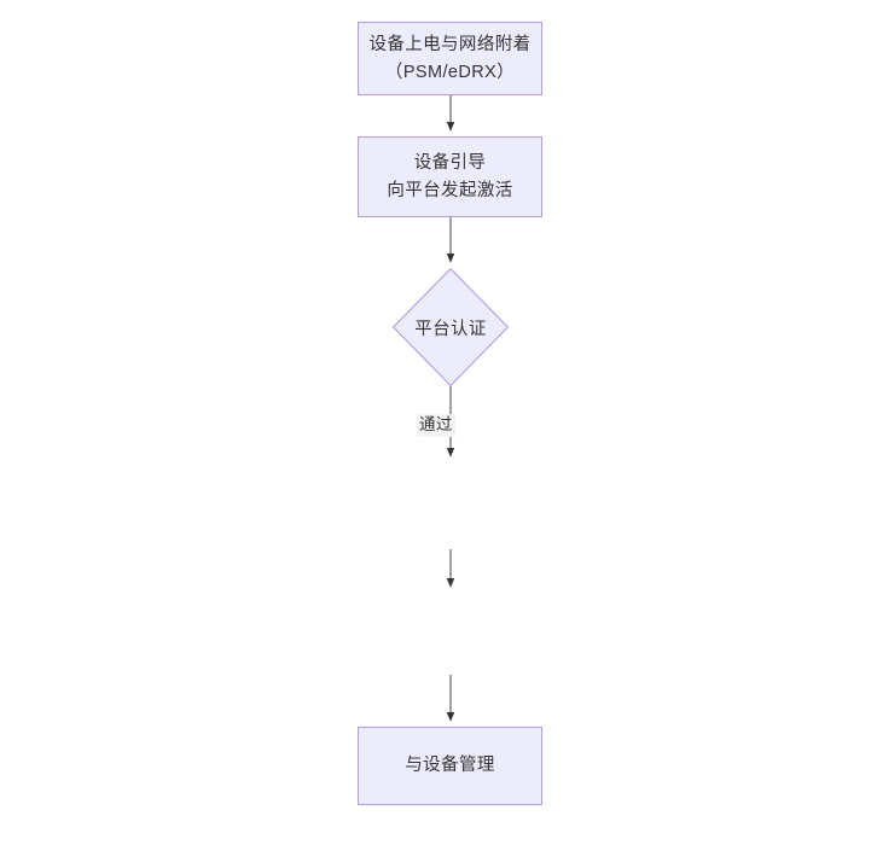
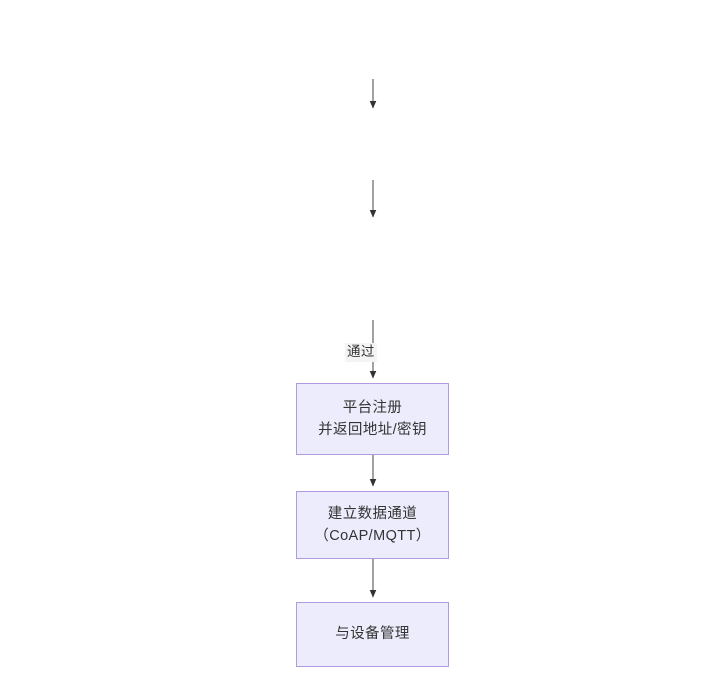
- 设备上电与网络附着
- （PSM/eDRX）
- 设备引导
- 向平台发起激活
- 平台认证
  通过
+ 平台注册
+ 并返回地址/密钥
+ 建立数据通道
+ （CoAP/MQTT）
  与设备管理
